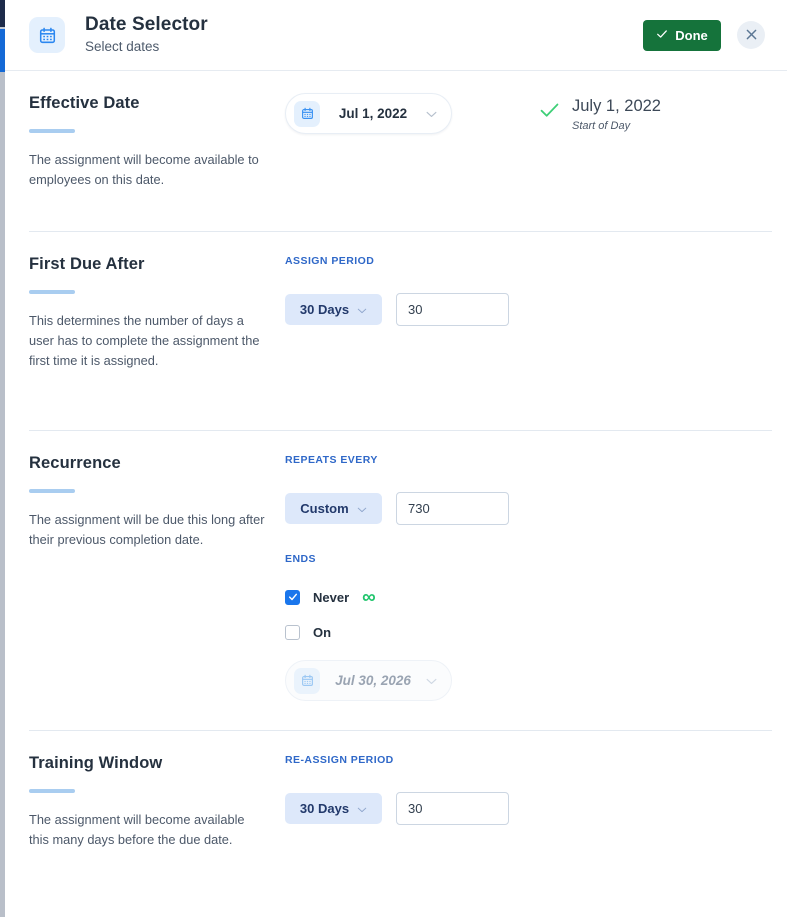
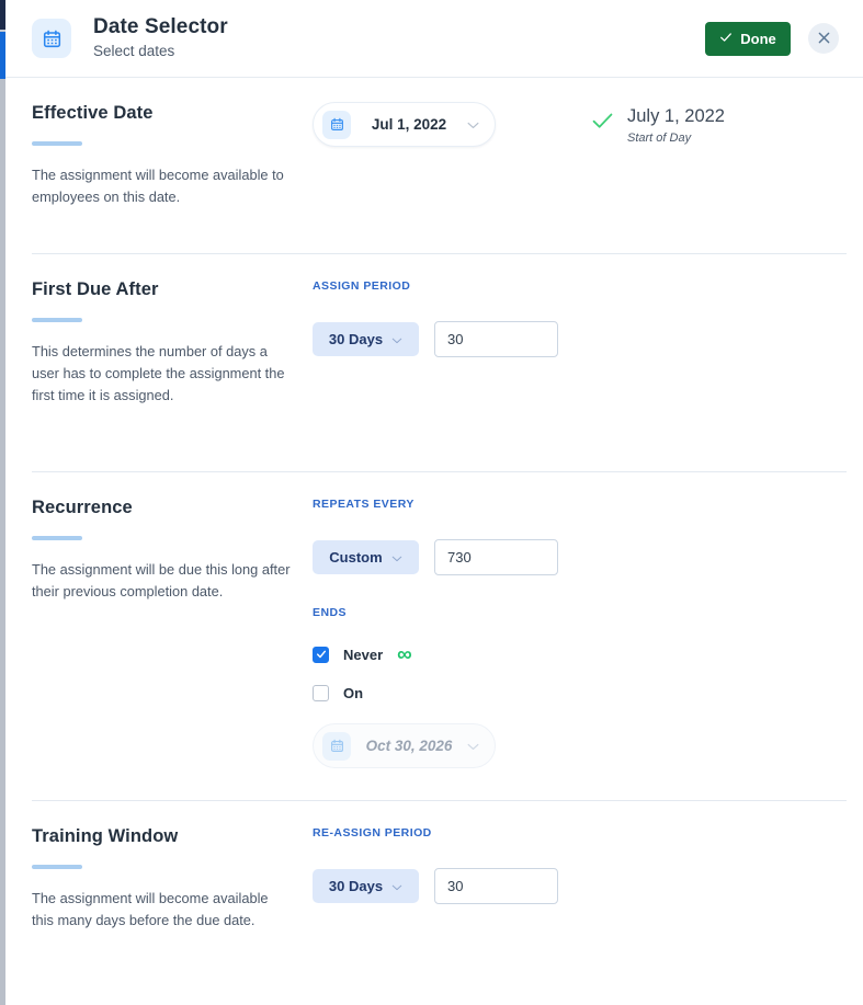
  Date Selector
  Select dates
  Done
  Effective Date
  The assignment will become available to employees on this date.
  Jul 1, 2022
  July 1, 2022
  Start of Day
  First Due After
  This determines the number of days a user has to complete the assignment the first time it is assigned.
  ASSIGN PERIOD
  30 Days
  30
  Recurrence
  The assignment will be due this long after their previous completion date.
  REPEATS EVERY
  Custom
  730
  ENDS
  Never
  ∞
  On
- Jul 30, 2026
+ Oct 30, 2026
  Training Window
  The assignment will become available this many days before the due date.
  RE-ASSIGN PERIOD
  30 Days
  30
